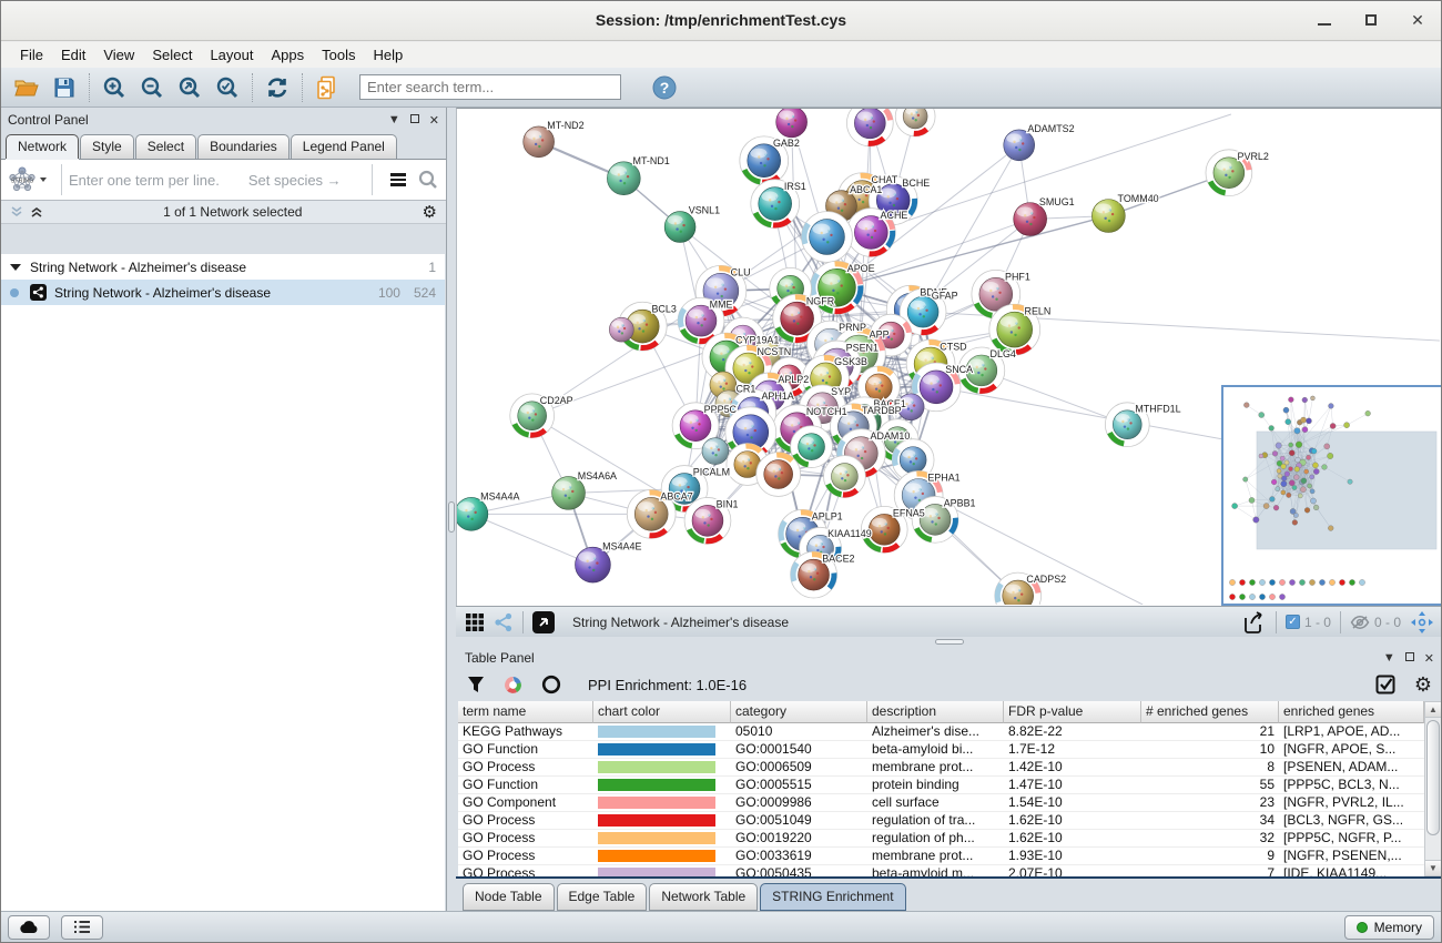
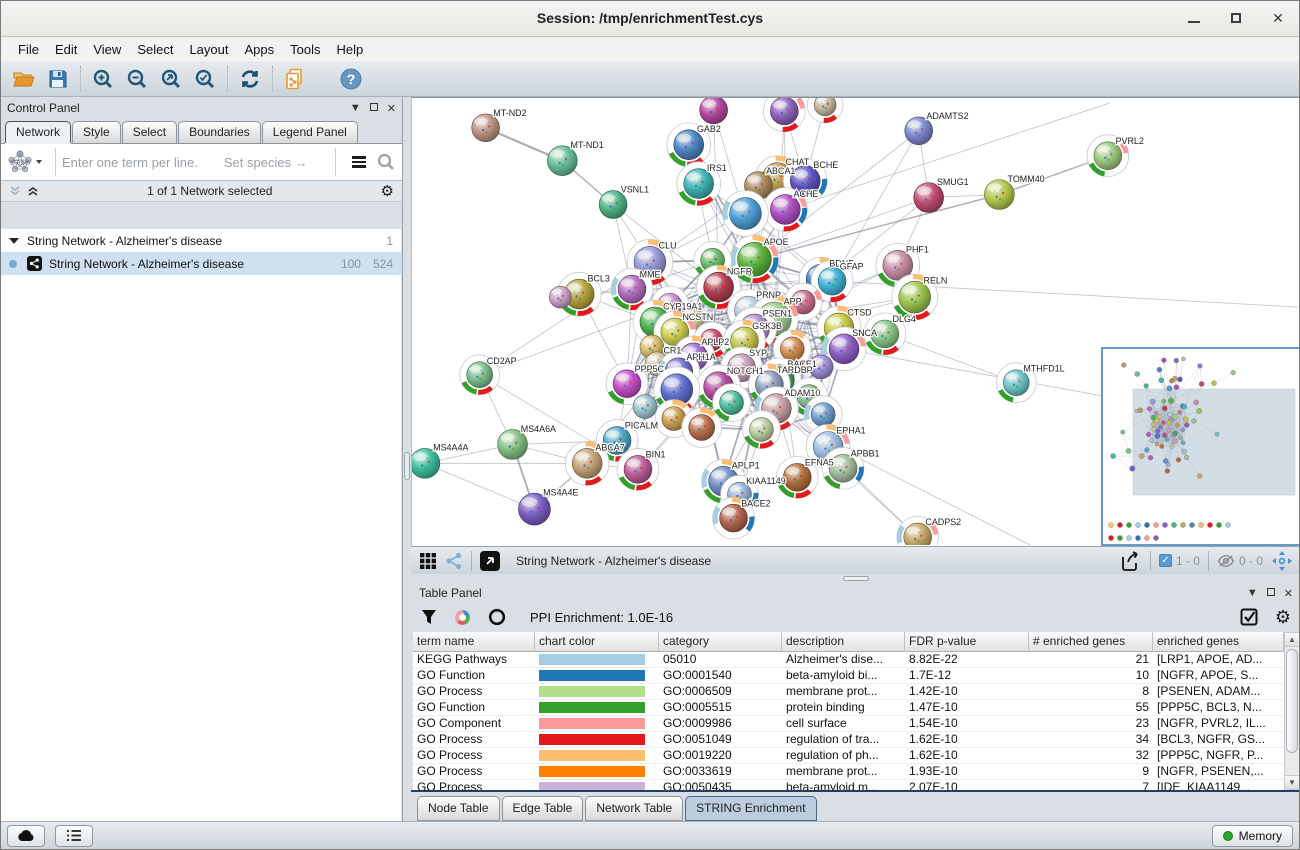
  Session: /tmp/enrichmentTest.cys
  ✕
  File
  Edit
  View
  Select
  Layout
  Apps
  Tools
  Help
- Enter search term...
  ?
  Control Panel
  ▼
  ✕
  Network
  Style
  Select
  Boundaries
  Legend Panel
  Enter one term per line.
  Set species →
  1 of 1 Network selected
  ⚙
  String Network - Alzheimer's disease
  1
  String Network - Alzheimer's disease
  100
  524
  MT-ND2
  ADAMTS2
  GAB2
  PVRL2
  MT-ND1
  CHAT
  BCHE
  IRS1
  ABCA1
  TOMM40
  SMUG1
  VSNL1
  ACHE
  APOE
  CLU
  PHF1
  BDNF
  GFAP
  NGFR
  MME
  BCL3
  RELN
  PRNP
  APP
  CYP19A1
  CTSD
  PSEN1
  NCSTN
  DLG4
  GSK3B
  SNCA
  APLP2
  CR1
  SYP
  APH1A
  CD2AP
  BACE1
  MTHFD1L
  PPP5C
  TARDBP
  NOTCH1
  ADAM10
  PICALM
  MS4A6A
  EPHA1
  MS4A4A
  ABCA7
  APBB1
  BIN1
  EFNA5
  APLP1
  KIAA1149
  MS4A4E
  BACE2
  CADPS2
  String Network - Alzheimer's disease
  ✓
  1 - 0
  0 - 0
  Table Panel
  ▼
  ✕
  PPI Enrichment: 1.0E-16
  ⚙
  term name
  chart color
  category
  description
  FDR p-value
  # enriched genes
  enriched genes
  KEGG Pathways
  05010
  Alzheimer's dise...
  8.82E-22
  21
  [LRP1, APOE, AD...
  GO Function
  GO:0001540
  beta-amyloid bi...
  1.7E-12
  10
  [NGFR, APOE, S...
  GO Process
  GO:0006509
  membrane prot...
  1.42E-10
  8
  [PSENEN, ADAM...
  GO Function
  GO:0005515
  protein binding
  1.47E-10
  55
  [PPP5C, BCL3, N...
  GO Component
  GO:0009986
  cell surface
  1.54E-10
  23
  [NGFR, PVRL2, IL...
  GO Process
  GO:0051049
  regulation of tra...
  1.62E-10
  34
  [BCL3, NGFR, GS...
  GO Process
  GO:0019220
  regulation of ph...
  1.62E-10
  32
  [PPP5C, NGFR, P...
  GO Process
  GO:0033619
  membrane prot...
  1.93E-10
  9
  [NGFR, PSENEN,...
  GO Process
  GO:0050435
  beta-amyloid m...
  2.07E-10
  7
  [IDE, KIAA1149...
  ▲
  ▼
  Node Table
  Edge Table
  Network Table
  STRING Enrichment
  Memory
